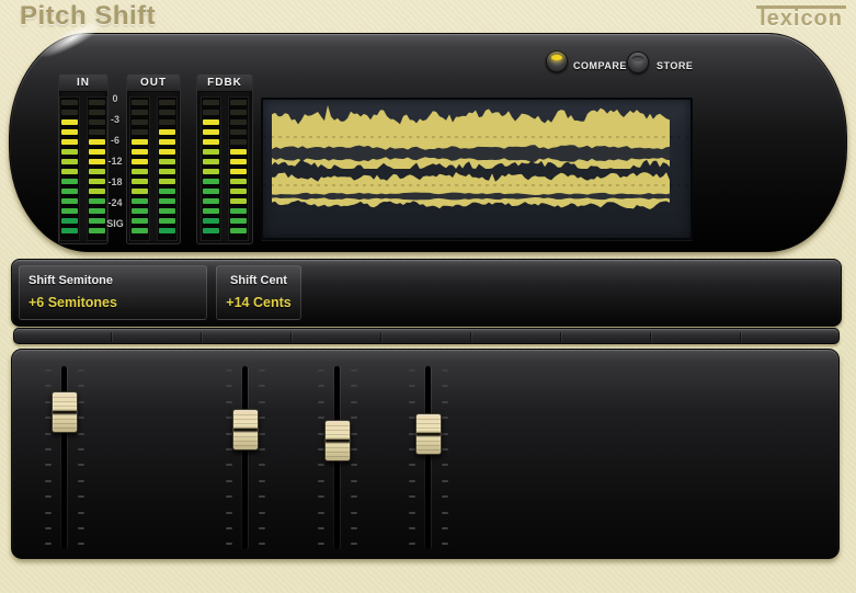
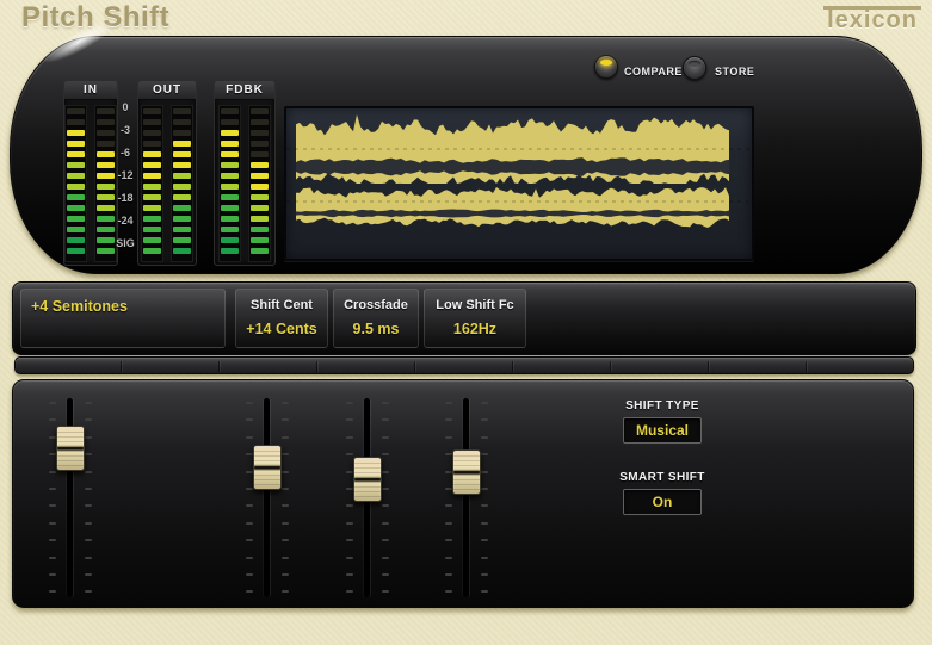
  Pitch Shift
  lexicon
  COMPARE
  STORE
  IN
  OUT
  FDBK
  0
  -3
  -6
  -12
  -18
  -24
  SIG
- Shift Semitone
- +6 Semitones
+ +4 Semitones
  Shift Cent
  +14 Cents
+ Crossfade
+ 9.5 ms
+ Low Shift Fc
+ 162Hz
+ SHIFT TYPE
+ Musical
+ SMART SHIFT
+ On
